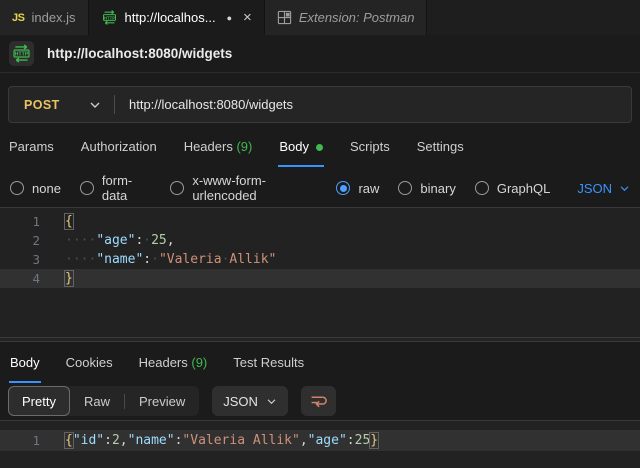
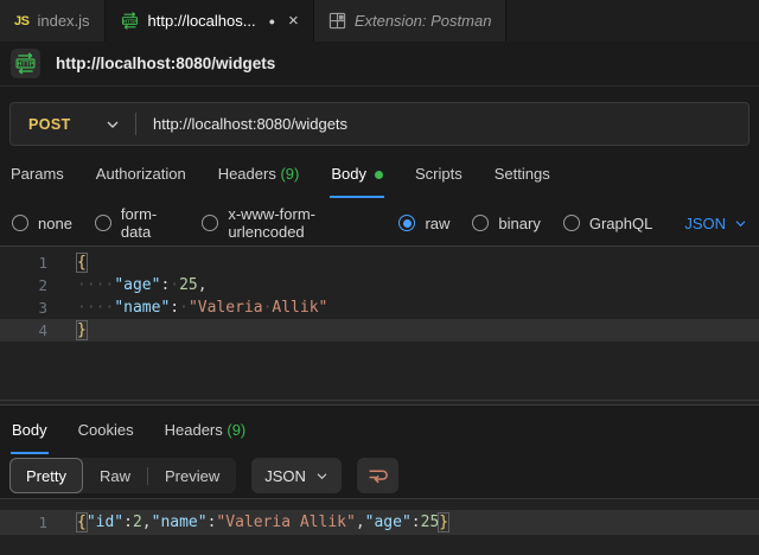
  JS
  index.js
  http://localhos...
  ●
  ×
  Extension: Postman
  http://localhost:8080/widgets
  POST
  http://localhost:8080/widgets
  Params
  Authorization
  Headers (9)
  Body
  Scripts
  Settings
  none
  form-data
  x-www-form-urlencoded
  raw
  binary
  GraphQL
  JSON
  1
  {
  2
  ····"age":·25,
  3
  ····"name":·"Valeria·Allik"
  4
  }
  Body
  Cookies
  Headers (9)
- Test Results
  Pretty
  Raw
  Preview
  JSON
  1
  {"id":2,"name":"Valeria Allik","age":25}
